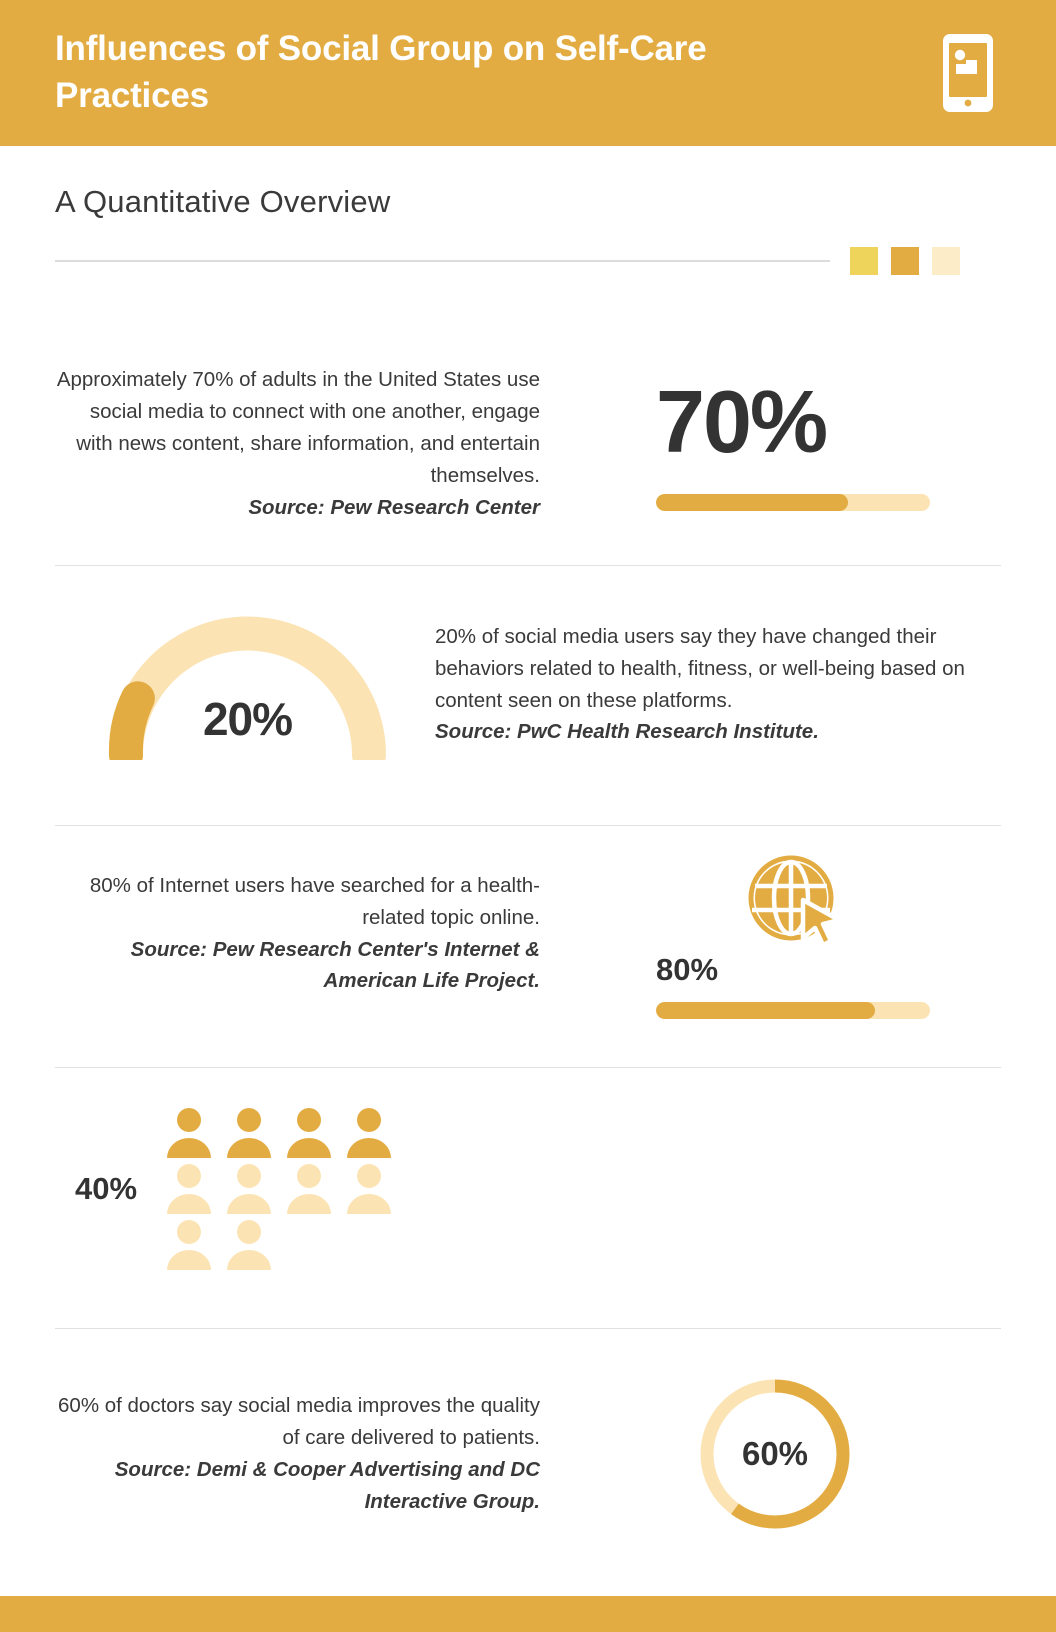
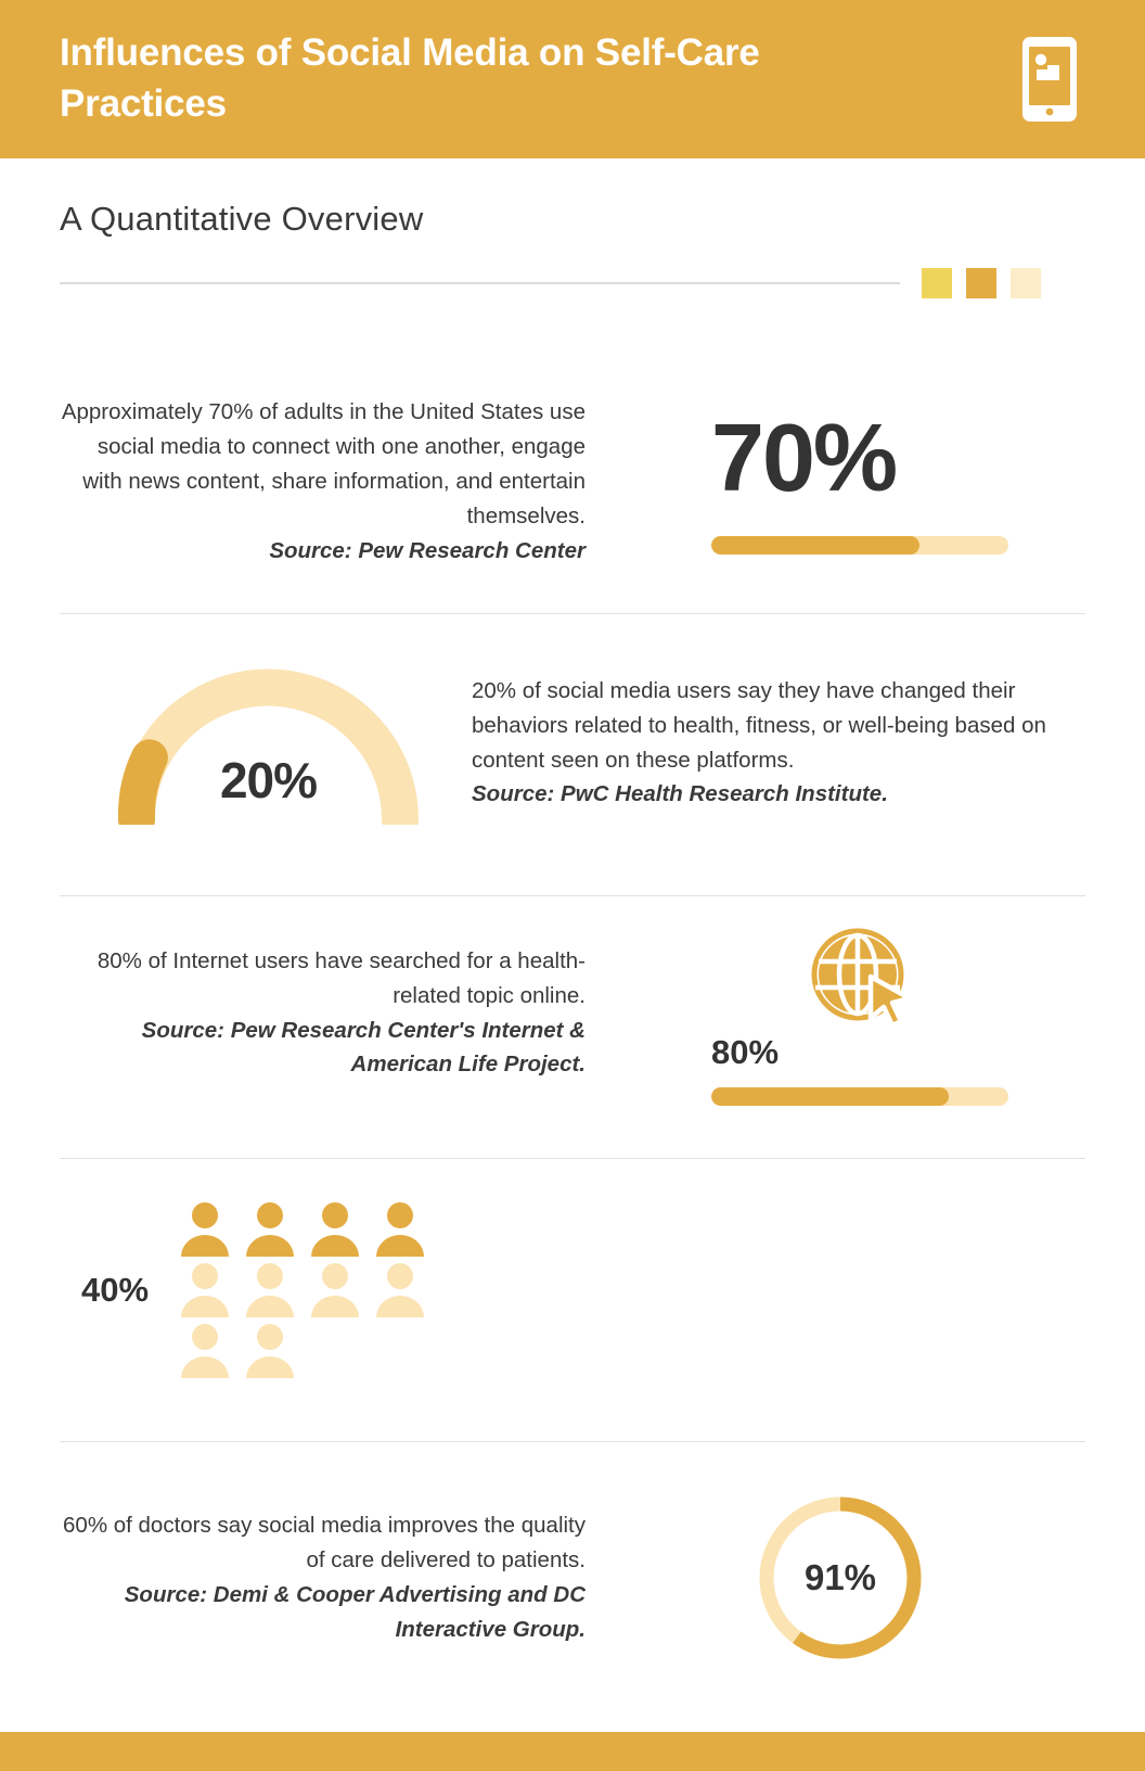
- Influences of Social Group on Self-Care Practices
+ Influences of Social Media on Self-Care Practices
  A Quantitative Overview
  Approximately 70% of adults in the United States use social media to connect with one another, engage with news content, share information, and entertain themselves.
  Source: Pew Research Center
  70%
  20%
  20% of social media users say they have changed their behaviors related to health, fitness, or well-being based on content seen on these platforms.
  Source: PwC Health Research Institute.
  80% of Internet users have searched for a health-related topic online.
  Source: Pew Research Center's Internet & American Life Project.
  80%
  40%
  60% of doctors say social media improves the quality of care delivered to patients.
  Source: Demi & Cooper Advertising and DC Interactive Group.
- 60%
+ 91%
